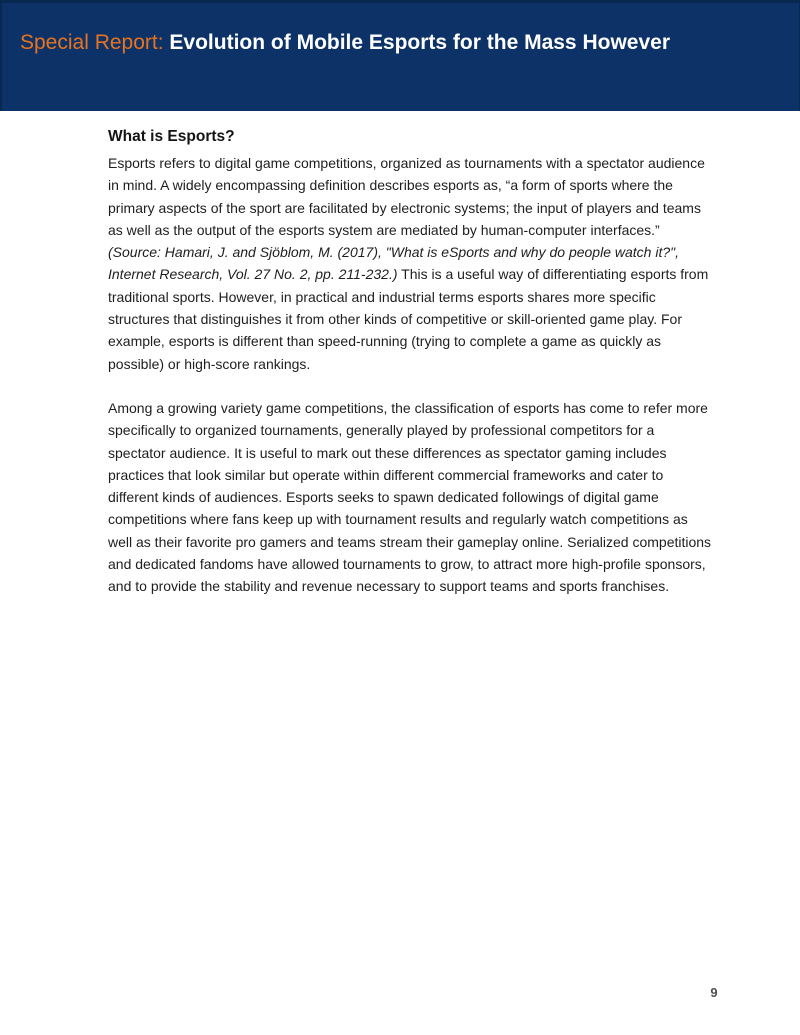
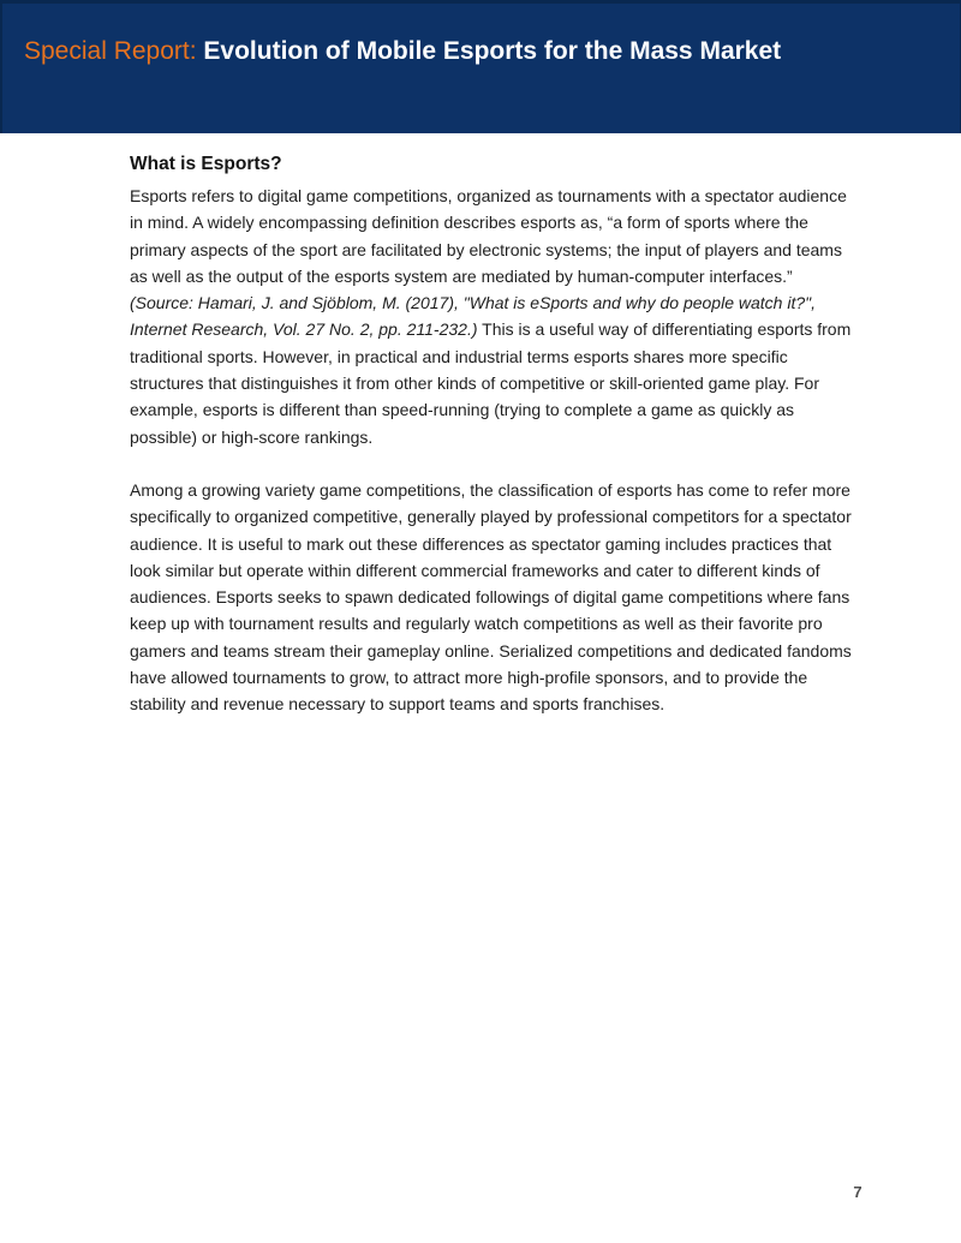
- Special Report: Evolution of Mobile Esports for the Mass However
+ Special Report: Evolution of Mobile Esports for the Mass Market
  What is Esports?
  Esports refers to digital game competitions, organized as tournaments with a spectator audience in mind. A widely encompassing definition describes esports as, “a form of sports where the primary aspects of the sport are facilitated by electronic systems; the input of players and teams as well as the output of the esports system are mediated by human-computer interfaces.” (Source: Hamari, J. and Sjöblom, M. (2017), "What is eSports and why do people watch it?", Internet Research, Vol. 27 No. 2, pp. 211-232.) This is a useful way of differentiating esports from traditional sports. However, in practical and industrial terms esports shares more specific structures that distinguishes it from other kinds of competitive or skill-oriented game play. For example, esports is different than speed-running (trying to complete a game as quickly as possible) or high-score rankings.
- Among a growing variety game competitions, the classification of esports has come to refer more specifically to organized tournaments, generally played by professional competitors for a spectator audience. It is useful to mark out these differences as spectator gaming includes practices that look similar but operate within different commercial frameworks and cater to different kinds of audiences. Esports seeks to spawn dedicated followings of digital game competitions where fans keep up with tournament results and regularly watch competitions as well as their favorite pro gamers and teams stream their gameplay online. Serialized competitions and dedicated fandoms have allowed tournaments to grow, to attract more high-profile sponsors, and to provide the stability and revenue necessary to support teams and sports franchises.
+ Among a growing variety game competitions, the classification of esports has come to refer more specifically to organized competitive, generally played by professional competitors for a spectator audience. It is useful to mark out these differences as spectator gaming includes practices that look similar but operate within different commercial frameworks and cater to different kinds of audiences. Esports seeks to spawn dedicated followings of digital game competitions where fans keep up with tournament results and regularly watch competitions as well as their favorite pro gamers and teams stream their gameplay online. Serialized competitions and dedicated fandoms have allowed tournaments to grow, to attract more high-profile sponsors, and to provide the stability and revenue necessary to support teams and sports franchises.
- 9
+ 7
